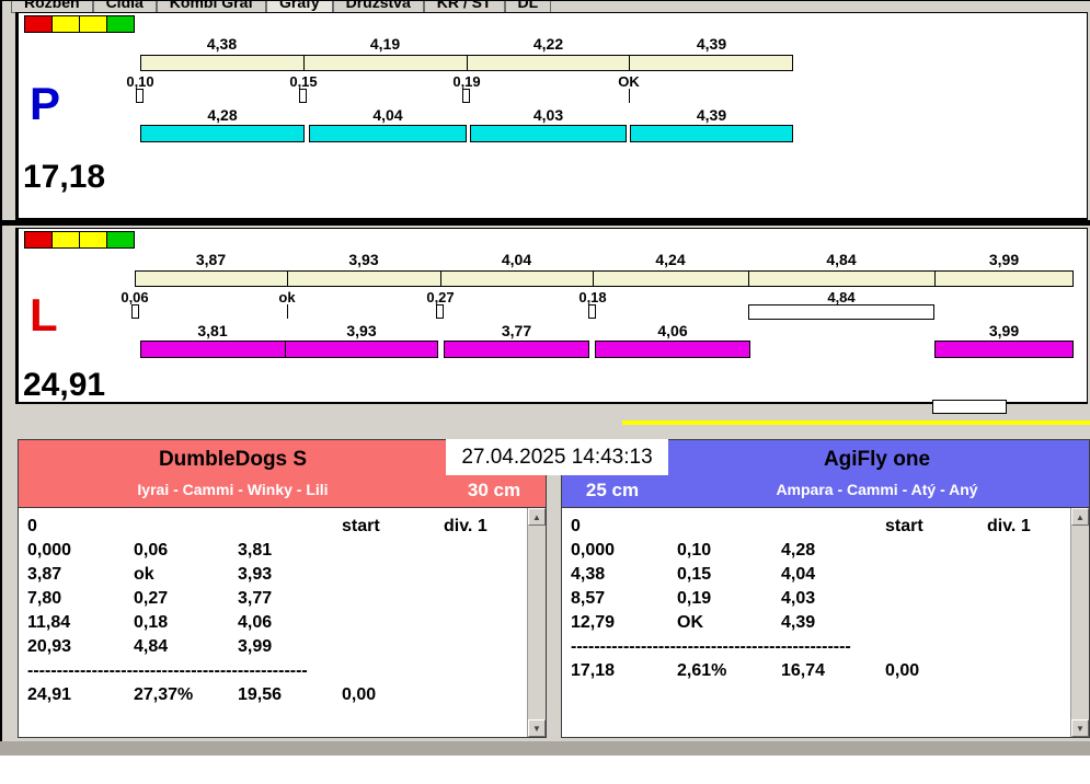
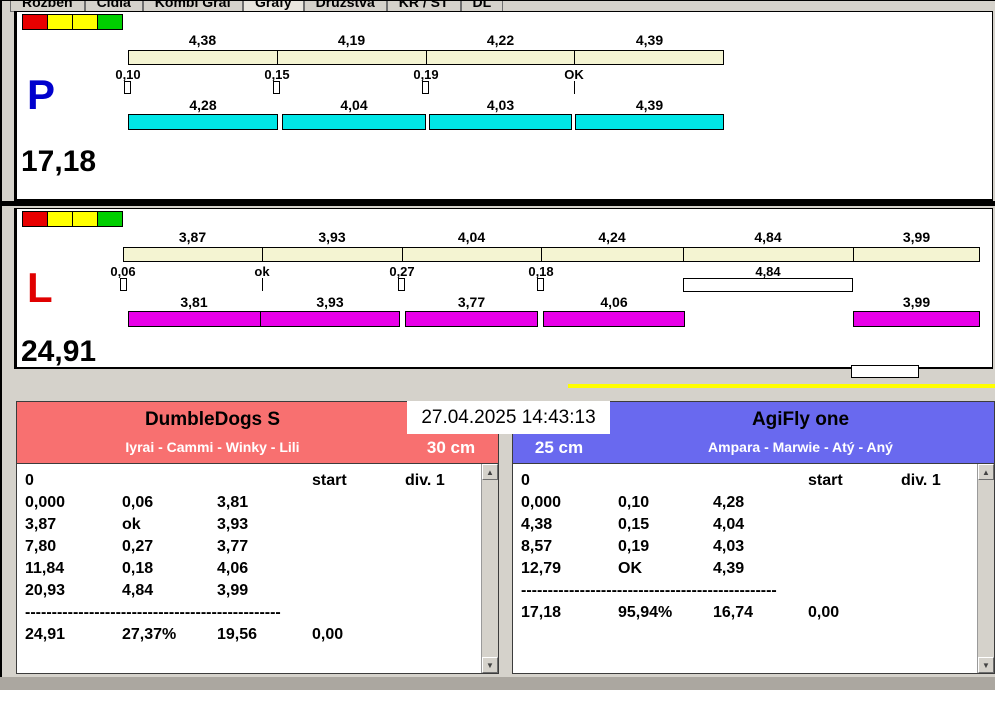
  Rozběh
  Čidla
  Kombi Graf
  Grafy
  Družstva
  KR / ST
  DL
  4,38
  4,19
  4,22
  4,39
  0,10
  0,15
  0,19
  OK
  4,28
  4,04
  4,03
  4,39
  P
  17,18
  3,87
  3,93
  4,04
  4,24
  4,84
  3,99
  0,06
  ok
  0,27
  0,18
  4,84
  3,81
  3,93
  3,77
  4,06
  3,99
  L
  24,91
  DumbleDogs S
  Iyrai - Cammi - Winky - Lili
  30 cm
  0
  start
  div. 1
  0,000
  0,06
  3,81
  3,87
  ok
  3,93
  7,80
  0,27
  3,77
  11,84
  0,18
  4,06
  20,93
  4,84
  3,99
  ------------------------------------------------
  24,91
  27,37%
  19,56
  0,00
  ▲
  ▼
  27.04.2025 14:43:13
  25 cm
  AgiFly one
- Ampara - Cammi - Atý - Aný
+ Ampara - Marwie - Atý - Aný
  0
  start
  div. 1
  0,000
  0,10
  4,28
  4,38
  0,15
  4,04
  8,57
  0,19
  4,03
  12,79
  OK
  4,39
  ------------------------------------------------
  17,18
- 2,61%
+ 95,94%
  16,74
  0,00
  ▲
  ▼
